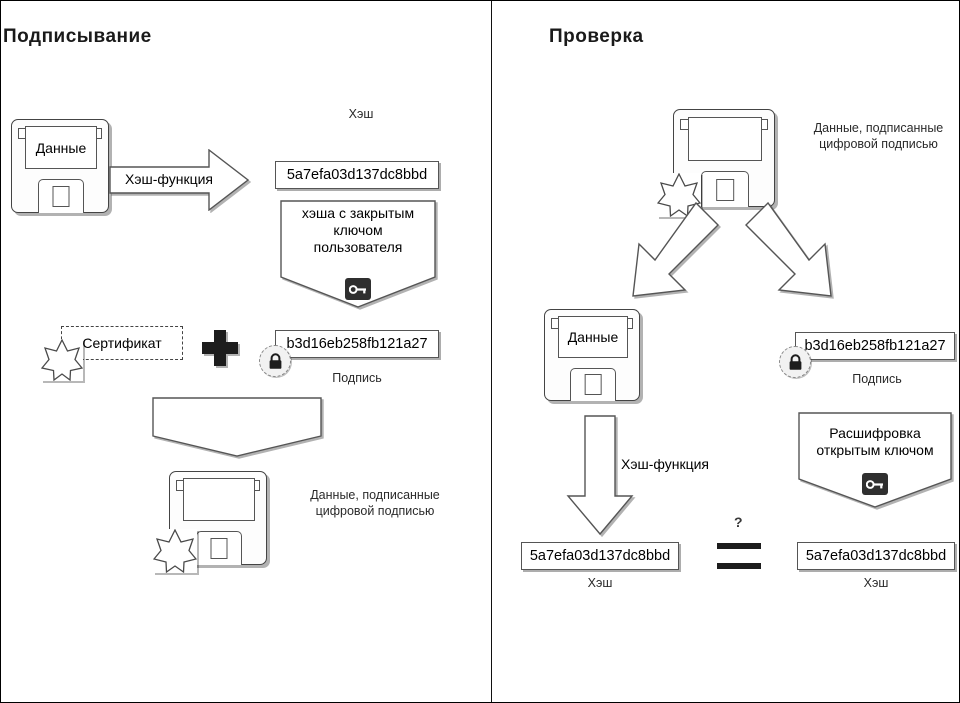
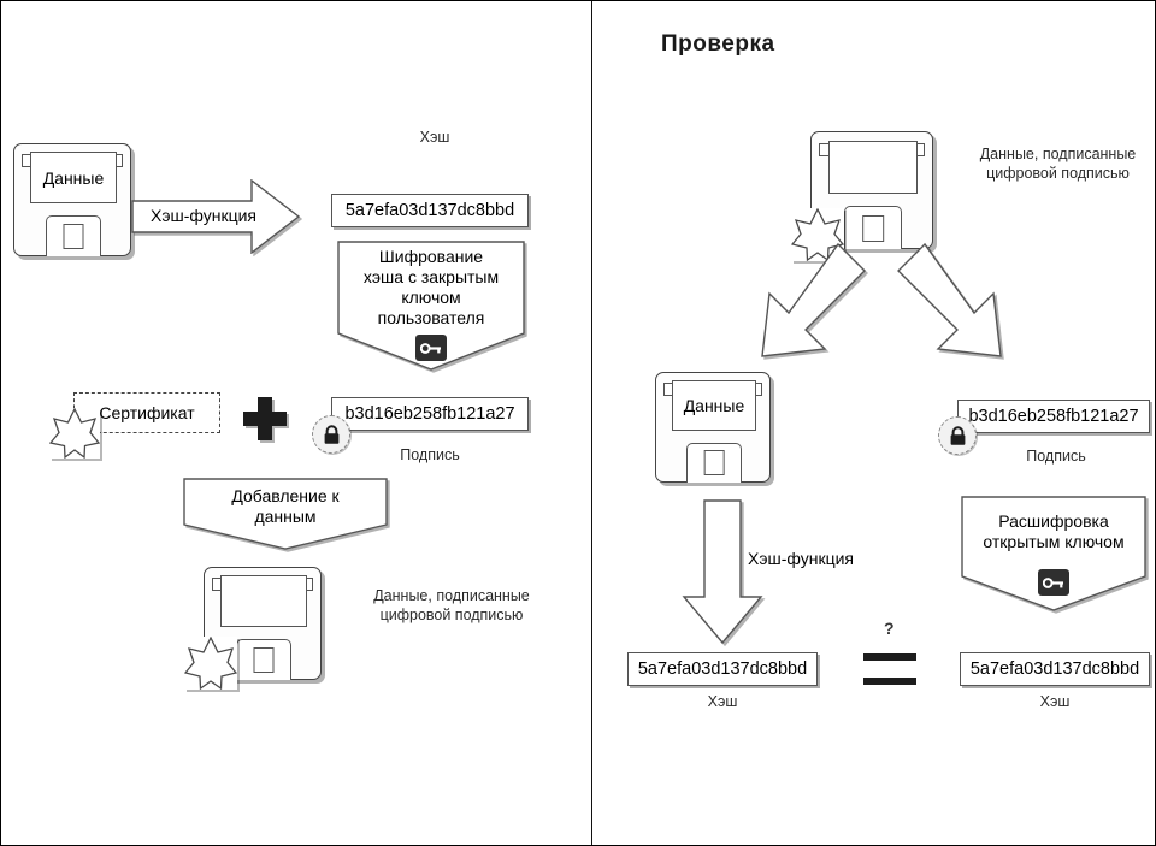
- Подписывание
  Данные
  Хэш-функция
  Хэш
  5a7efa03d137dc8bbd
+ Шифрование
  хэша с закрытым
  ключом
  пользователя
  Сертификат
  b3d16eb258fb121a27
  Подпись
+ Добавление к
+ данным
  Данные, подписанные
  цифровой подписью
  Проверка
  Данные, подписанные
  цифровой подписью
  Данные
  b3d16eb258fb121a27
  Подпись
  Хэш-функция
  Расшифровка
  открытым ключом
  5a7efa03d137dc8bbd
  Хэш
  5a7efa03d137dc8bbd
  Хэш
  ?
